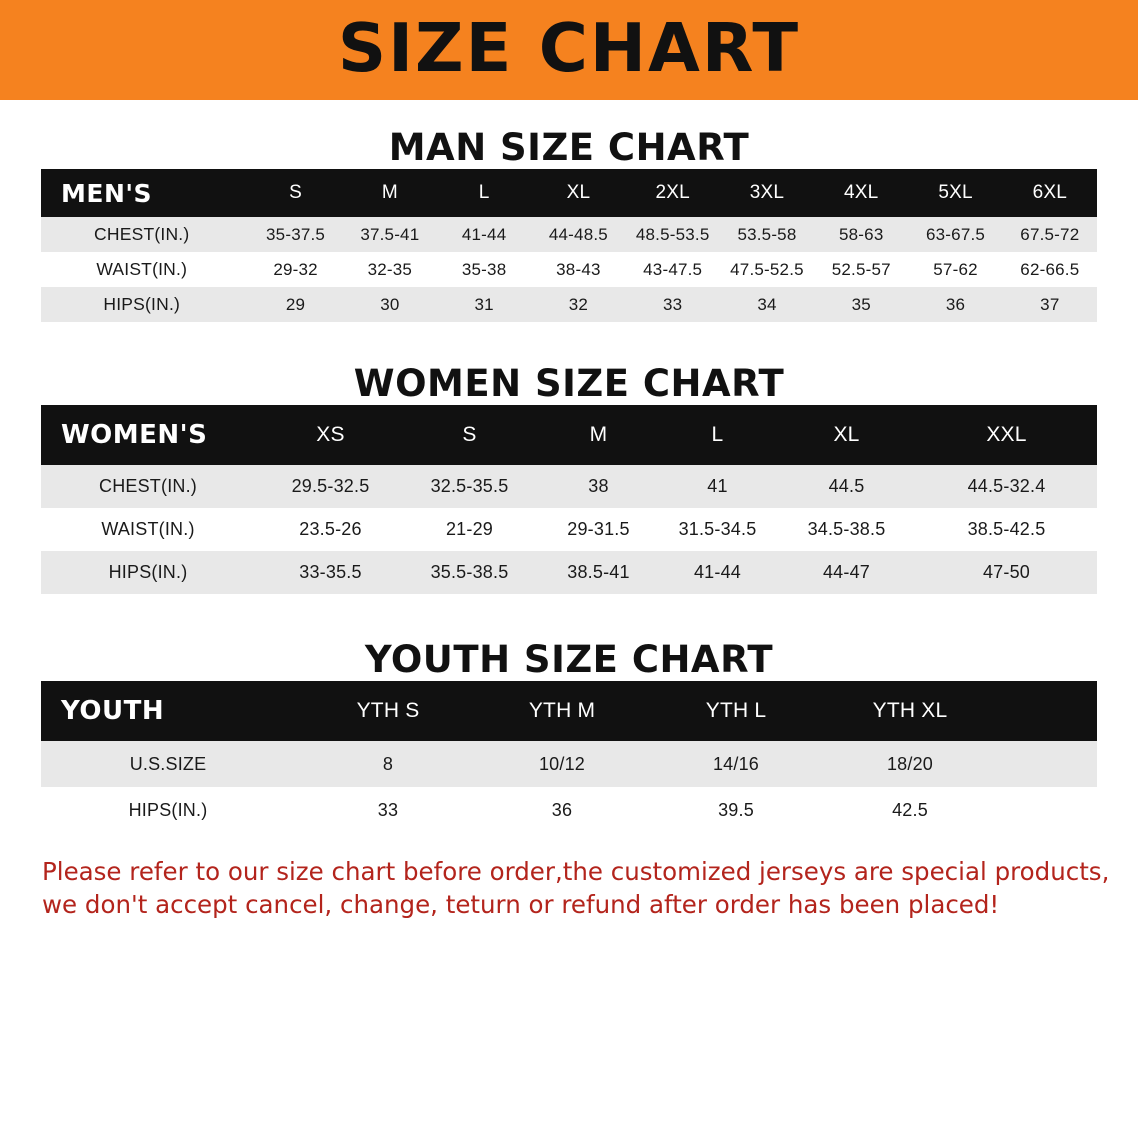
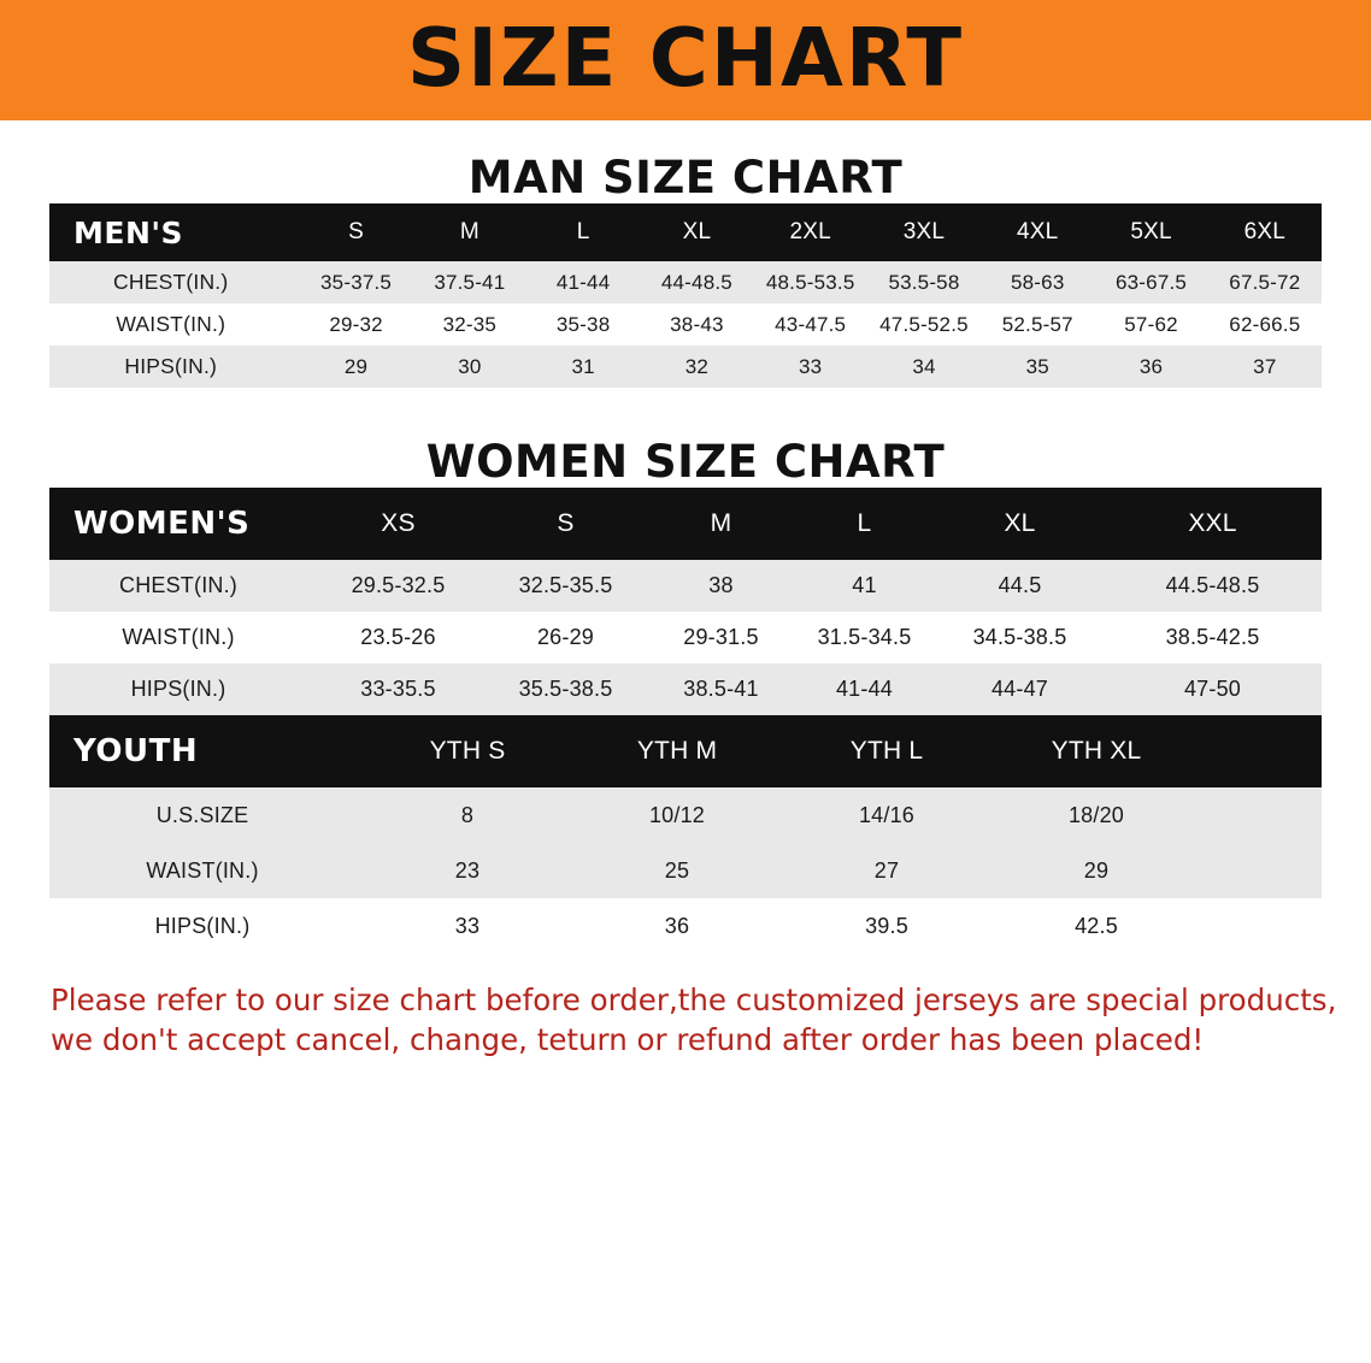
  SIZE CHART
  MAN SIZE CHART
  MEN'S	S	M	L	XL	2XL	3XL	4XL	5XL	6XL
  CHEST(IN.)	35-37.5	37.5-41	41-44	44-48.5	48.5-53.5	53.5-58	58-63	63-67.5	67.5-72
  WAIST(IN.)	29-32	32-35	35-38	38-43	43-47.5	47.5-52.5	52.5-57	57-62	62-66.5
  HIPS(IN.)	29	30	31	32	33	34	35	36	37
  WOMEN SIZE CHART
  WOMEN'S	XS	S	M	L	XL	XXL
- CHEST(IN.)	29.5-32.5	32.5-35.5	38	41	44.5	44.5-32.4
+ CHEST(IN.)	29.5-32.5	32.5-35.5	38	41	44.5	44.5-48.5
- WAIST(IN.)	23.5-26	21-29	29-31.5	31.5-34.5	34.5-38.5	38.5-42.5
+ WAIST(IN.)	23.5-26	26-29	29-31.5	31.5-34.5	34.5-38.5	38.5-42.5
  HIPS(IN.)	33-35.5	35.5-38.5	38.5-41	41-44	44-47	47-50
- YOUTH SIZE CHART
  YOUTH	YTH S	YTH M	YTH L	YTH XL
  U.S.SIZE	8	10/12	14/16	18/20
+ WAIST(IN.)	23	25	27	29
  HIPS(IN.)	33	36	39.5	42.5
  Please refer to our size chart before order,the customized jerseys are special products,
  we don't accept cancel, change, teturn or refund after order has been placed!
